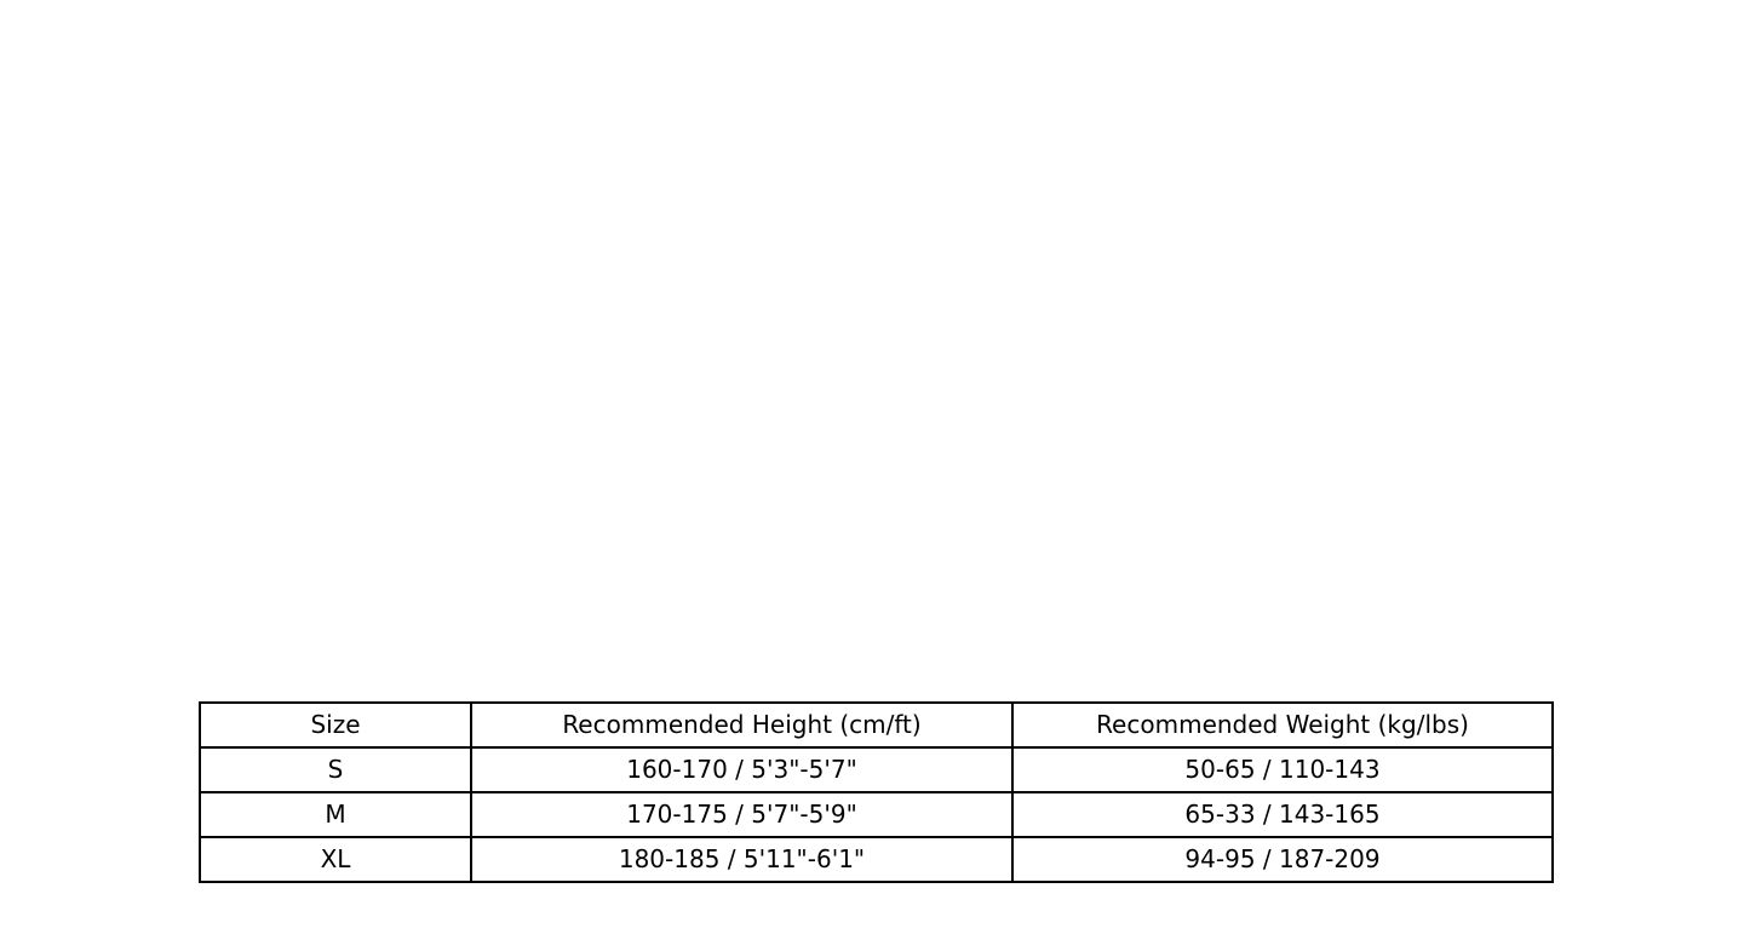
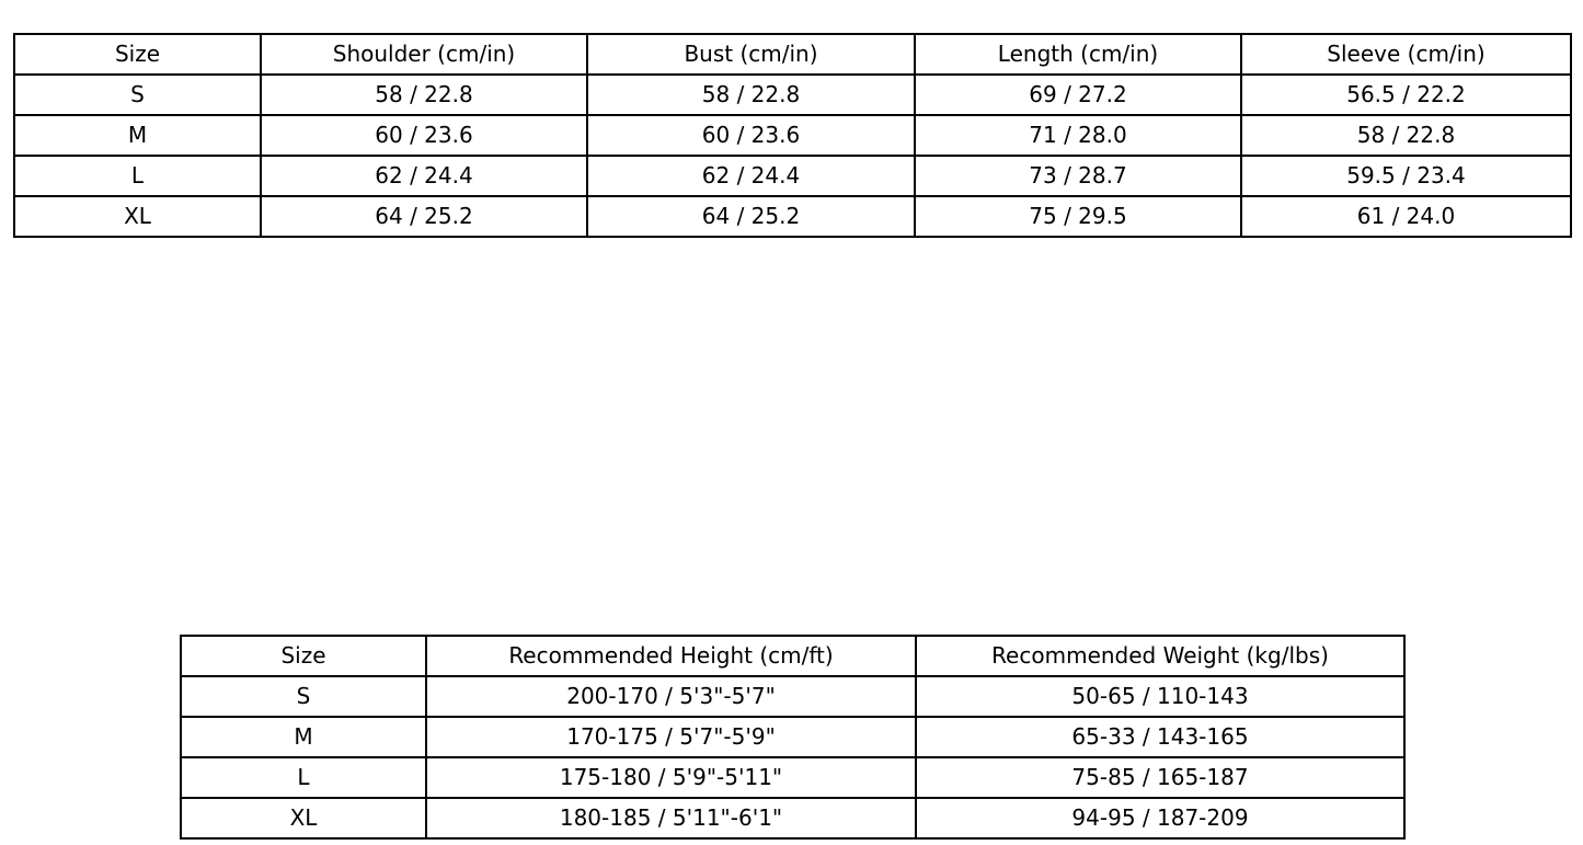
+ Size	Shoulder (cm/in)	Bust (cm/in)	Length (cm/in)	Sleeve (cm/in)
+ S	58 / 22.8	58 / 22.8	69 / 27.2	56.5 / 22.2
+ M	60 / 23.6	60 / 23.6	71 / 28.0	58 / 22.8
+ L	62 / 24.4	62 / 24.4	73 / 28.7	59.5 / 23.4
+ XL	64 / 25.2	64 / 25.2	75 / 29.5	61 / 24.0
  Size	Recommended Height (cm/ft)	Recommended Weight (kg/lbs)
- S	160-170 / 5'3"-5'7"	50-65 / 110-143
+ S	200-170 / 5'3"-5'7"	50-65 / 110-143
  M	170-175 / 5'7"-5'9"	65-33 / 143-165
+ L	175-180 / 5'9"-5'11"	75-85 / 165-187
  XL	180-185 / 5'11"-6'1"	94-95 / 187-209
